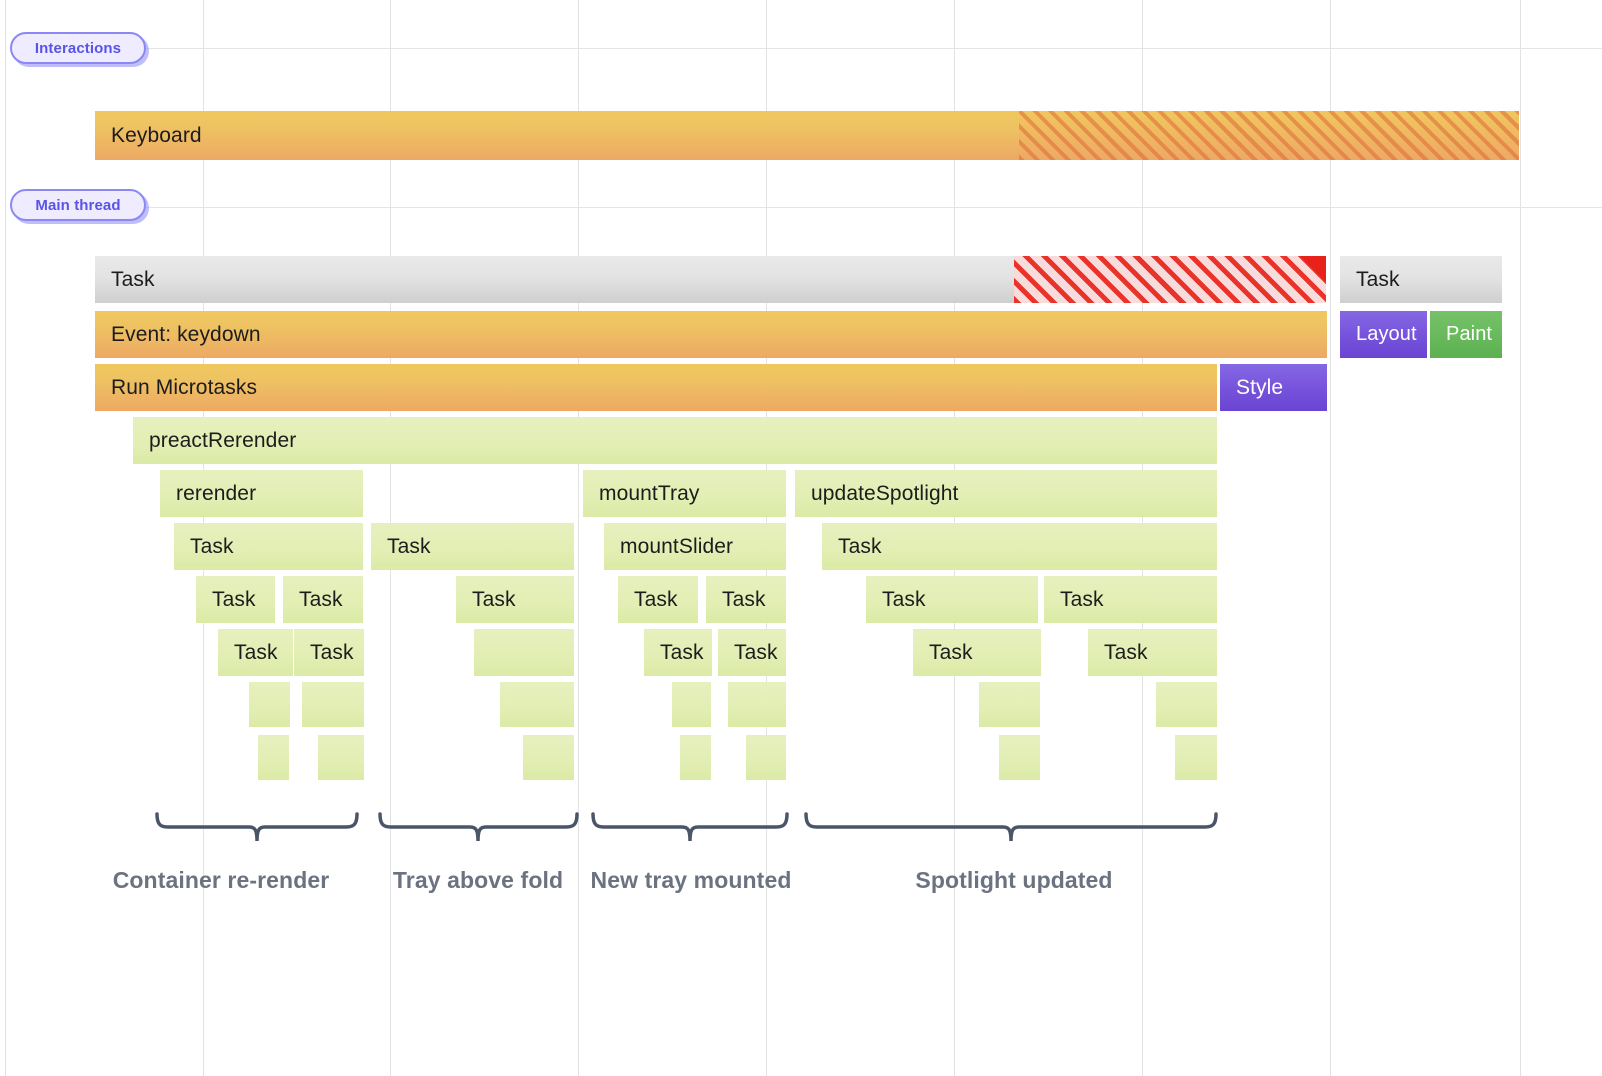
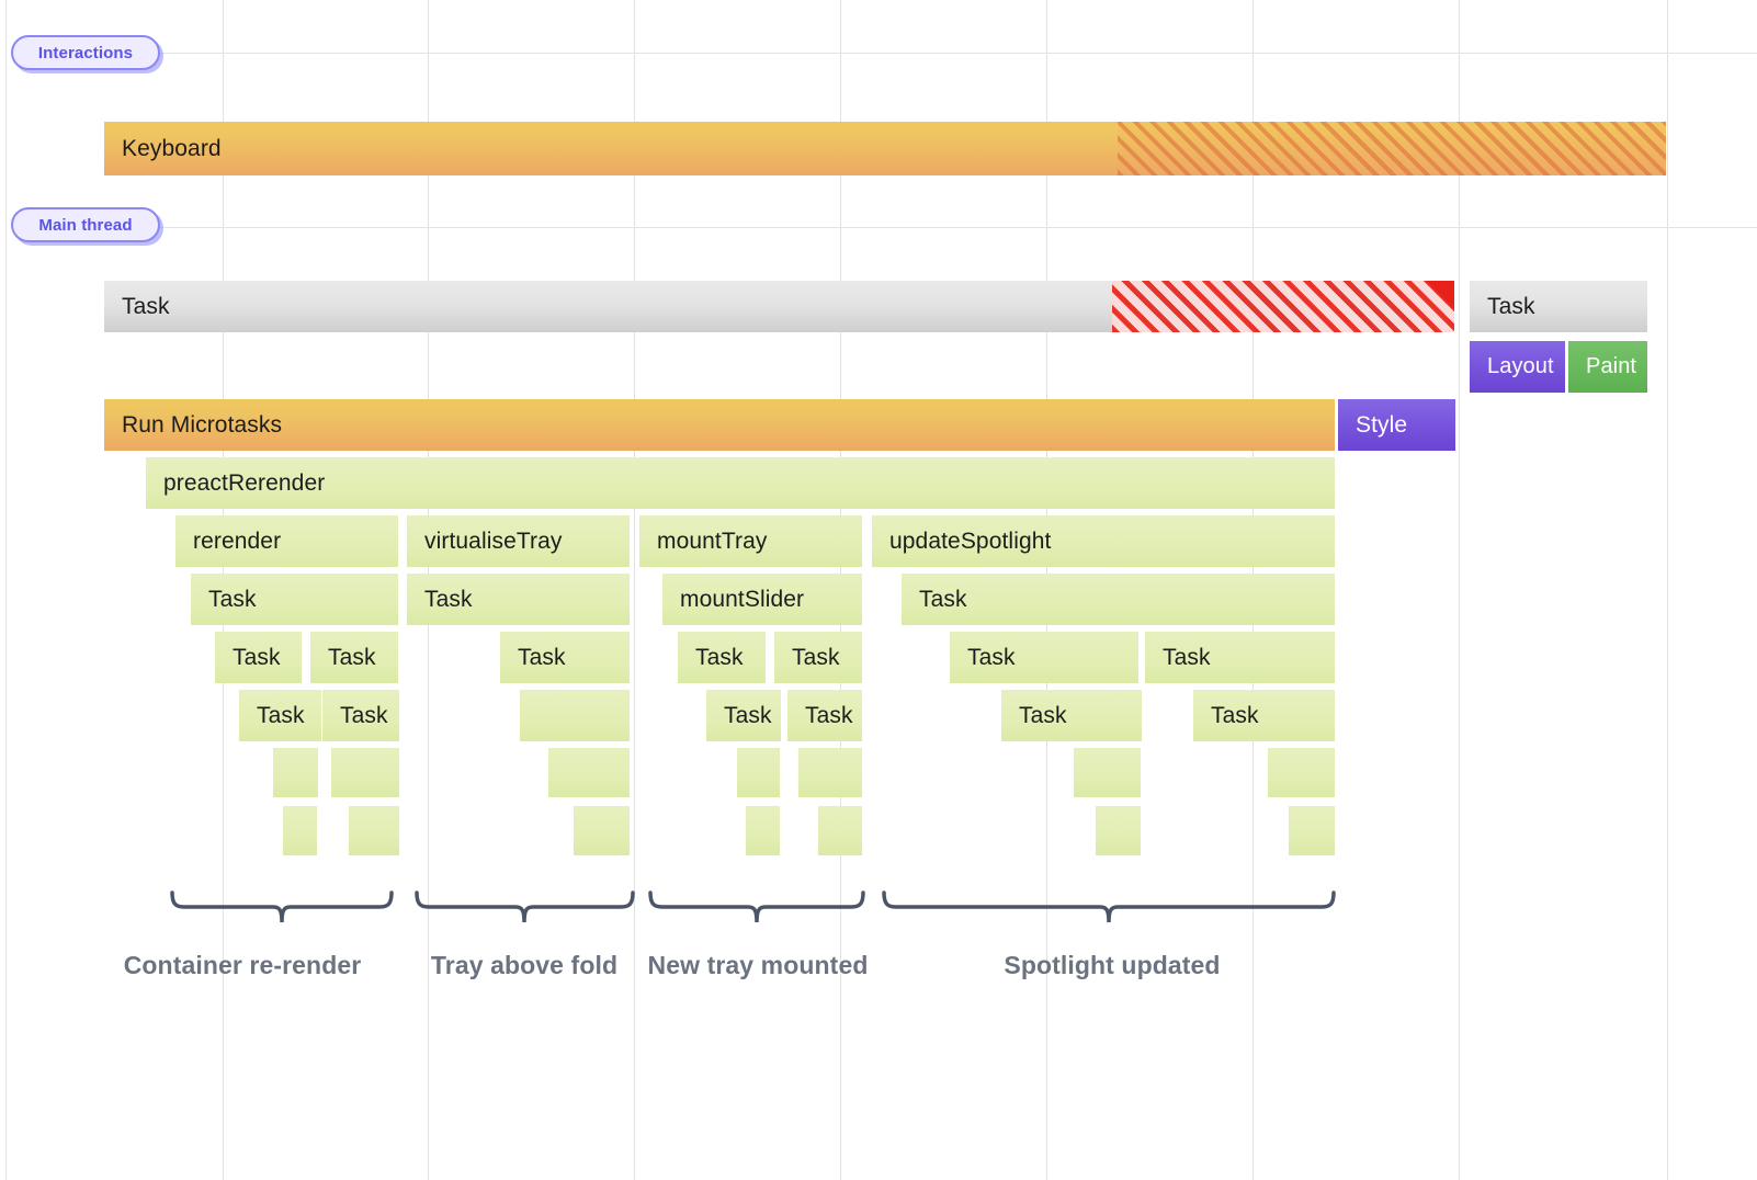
  Interactions
  Main thread
  Keyboard
  Task
  Task
- Event: keydown
  Layout
  Paint
  Run Microtasks
  Style
  preactRerender
  rerender
+ virtualiseTray
  mountTray
  updateSpotlight
  Task
  Task
  mountSlider
  Task
  Task
  Task
  Task
  Task
  Task
  Task
  Task
  Task
  Task
  Task
  Task
  Task
  Task
  Container re-render
  Tray above fold
  New tray mounted
  Spotlight updated
